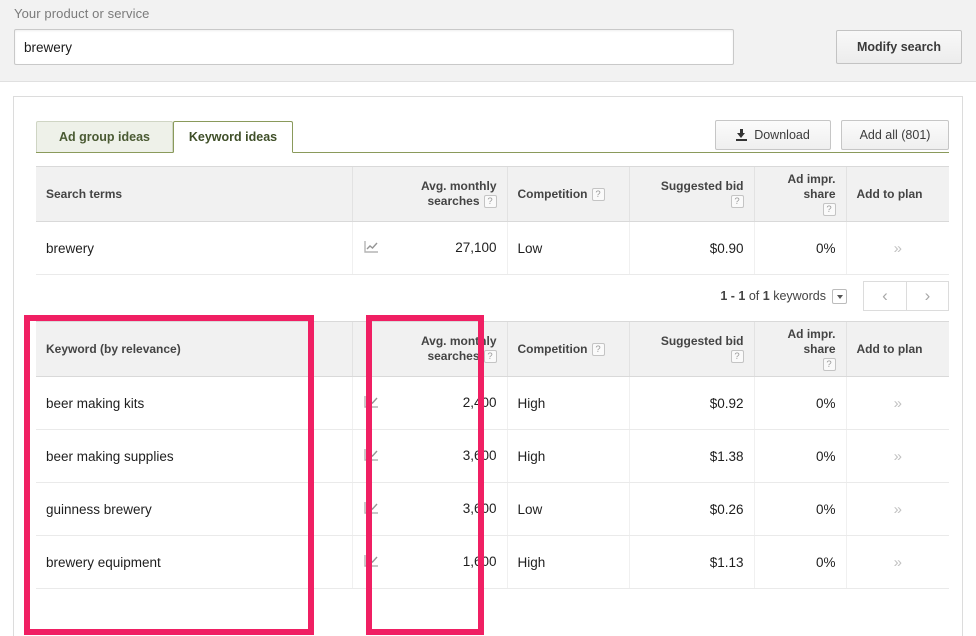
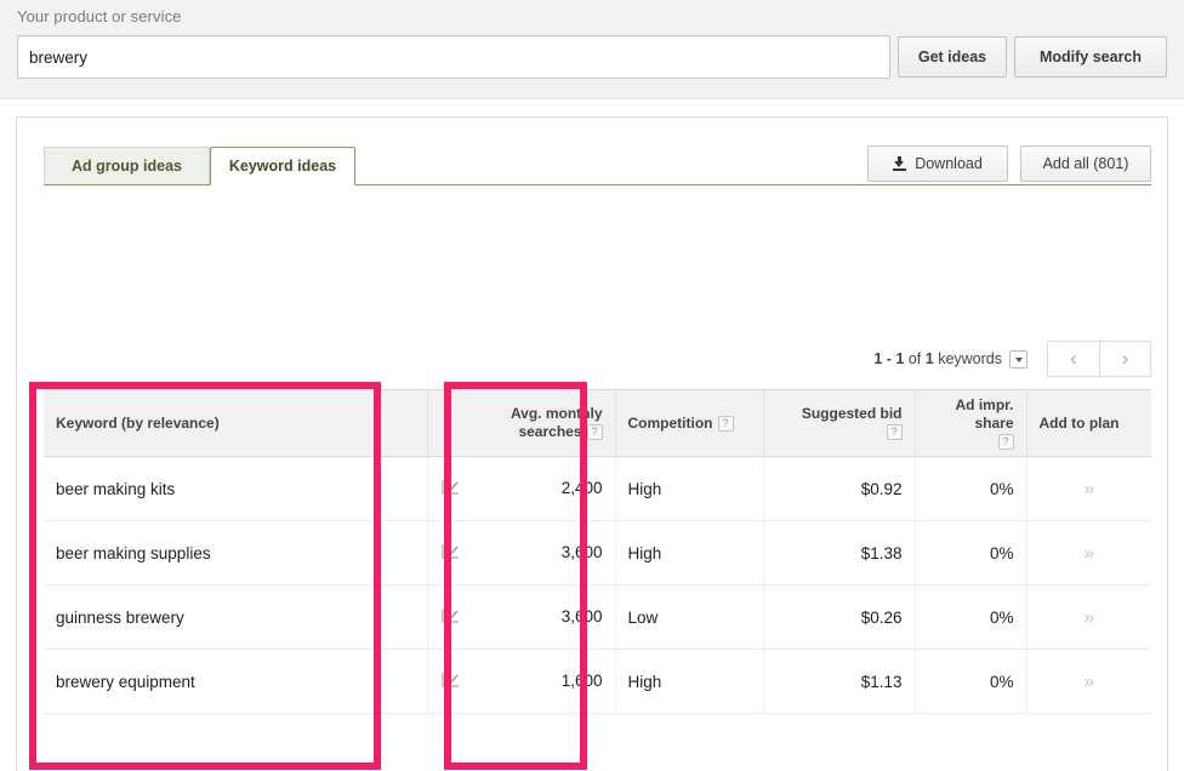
  Your product or service
  brewery
+ Get ideas
  Modify search
  Ad group ideas
  Keyword ideas
  Download
  Add all (801)
- Search terms	Avg. monthly searches ?	Competition ?	Suggested bid ?	Ad impr. share ?	Add to plan
- brewery	27,100	Low	$0.90	0%	»
  1 - 1 of 1 keywords
  ‹
  ›
  Keyword (by relevance)	Avg. monthly searches ?	Competition ?	Suggested bid ?	Ad impr. share ?	Add to plan
  beer making kits	2,400	High	$0.92	0%	»
  beer making supplies	3,600	High	$1.38	0%	»
  guinness brewery	3,600	Low	$0.26	0%	»
  brewery equipment	1,600	High	$1.13	0%	»
